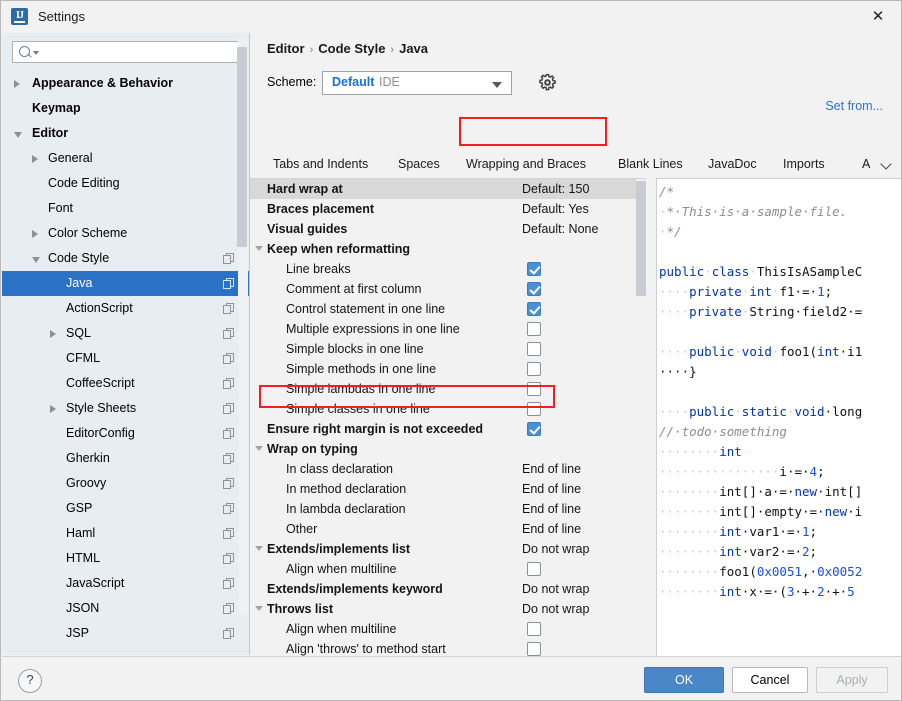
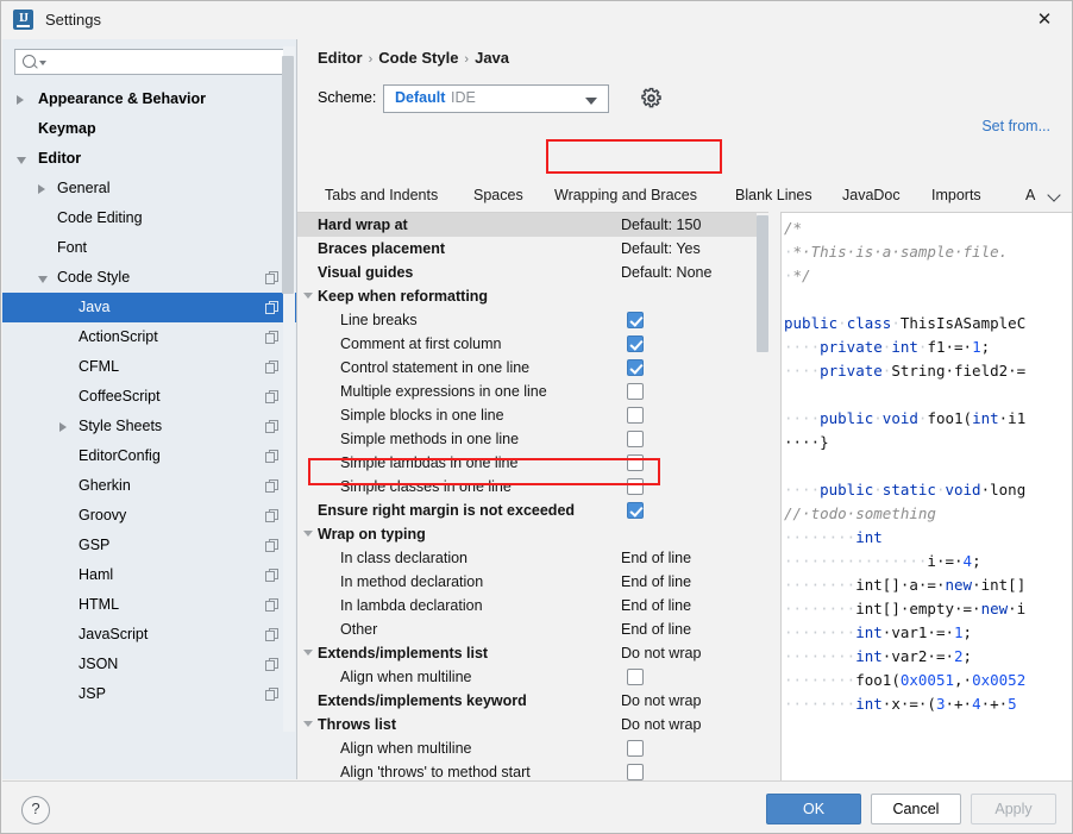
  IJ
  Settings
  ✕
  Appearance & Behavior
  Keymap
  Editor
  General
  Code Editing
  Font
- Color Scheme
  Code Style
  Java
  ActionScript
- SQL
  CFML
  CoffeeScript
  Style Sheets
  EditorConfig
  Gherkin
  Groovy
  GSP
  Haml
  HTML
  JavaScript
  JSON
  JSP
  Editor › Code Style › Java
  Scheme:
  Default
  IDE
  Set from...
  Tabs and Indents
  Spaces
  Wrapping and Braces
  Blank Lines
  JavaDoc
  Imports
  A
  Hard wrap at
  Default: 150
  Braces placement
  Default: Yes
  Visual guides
  Default: None
  Keep when reformatting
  Line breaks
  Comment at first column
  Control statement in one line
  Multiple expressions in one line
  Simple blocks in one line
  Simple methods in one line
  Simple lambdas in one line
  Simple classes in one line
  Ensure right margin is not exceeded
  Wrap on typing
  In class declaration
  End of line
  In method declaration
  End of line
  In lambda declaration
  End of line
  Other
  End of line
  Extends/implements list
  Do not wrap
  Align when multiline
  Extends/implements keyword
  Do not wrap
  Throws list
  Do not wrap
  Align when multiline
  Align 'throws' to method start
  /*
  ·*·This·is·a·sample·file.
  ·*/
  public·class·ThisIsASampleC
  ····private·int·f1·=·1;
  ····private·String·field2·=
  ····public·void·foo1(int·i1
  ····}
  ····public·static·void·long
  //·todo·something
  ········int
  ················i·=·4;
  ········int[]·a·=·new·int[]
  ········int[]·empty·=·new·i
  ········int·var1·=·1;
  ········int·var2·=·2;
  ········foo1(0x0051,·0x0052
- ········int·x·=·(3·+·2·+·5
+ ········int·x·=·(3·+·4·+·5
  ?
  OK
  Cancel
  Apply
